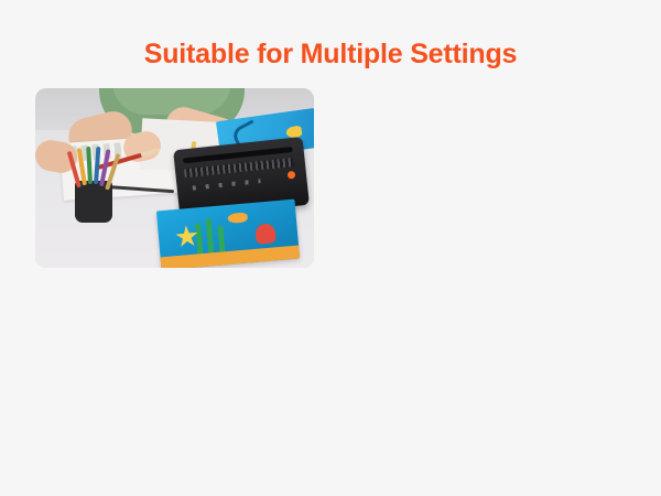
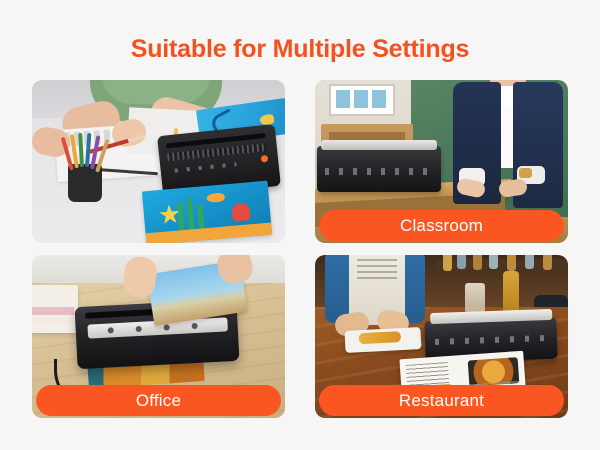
  Suitable for Multiple Settings
+ Classroom
+ Office
+ Restaurant
